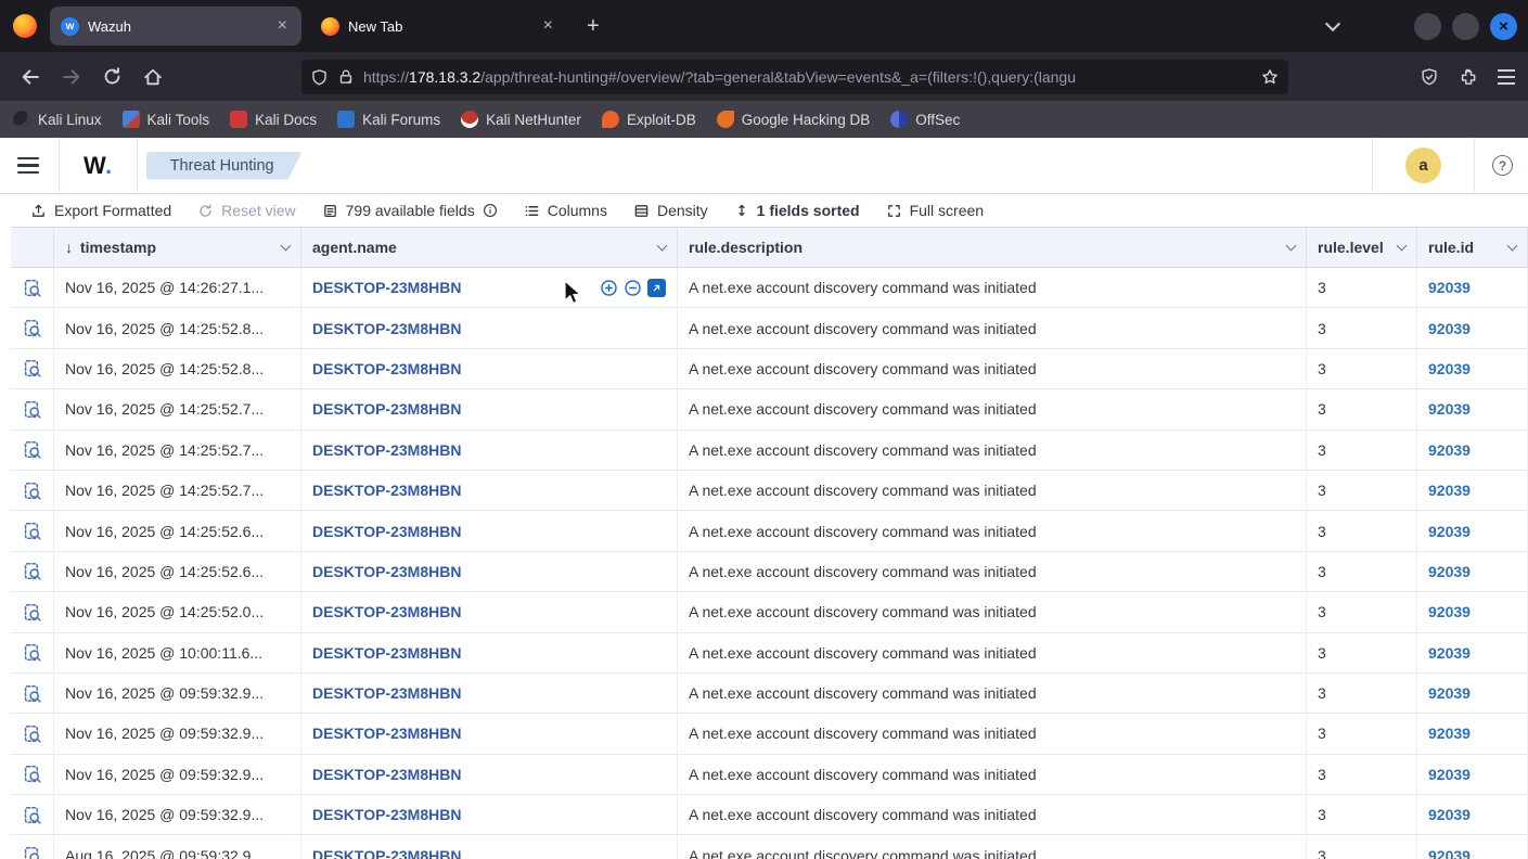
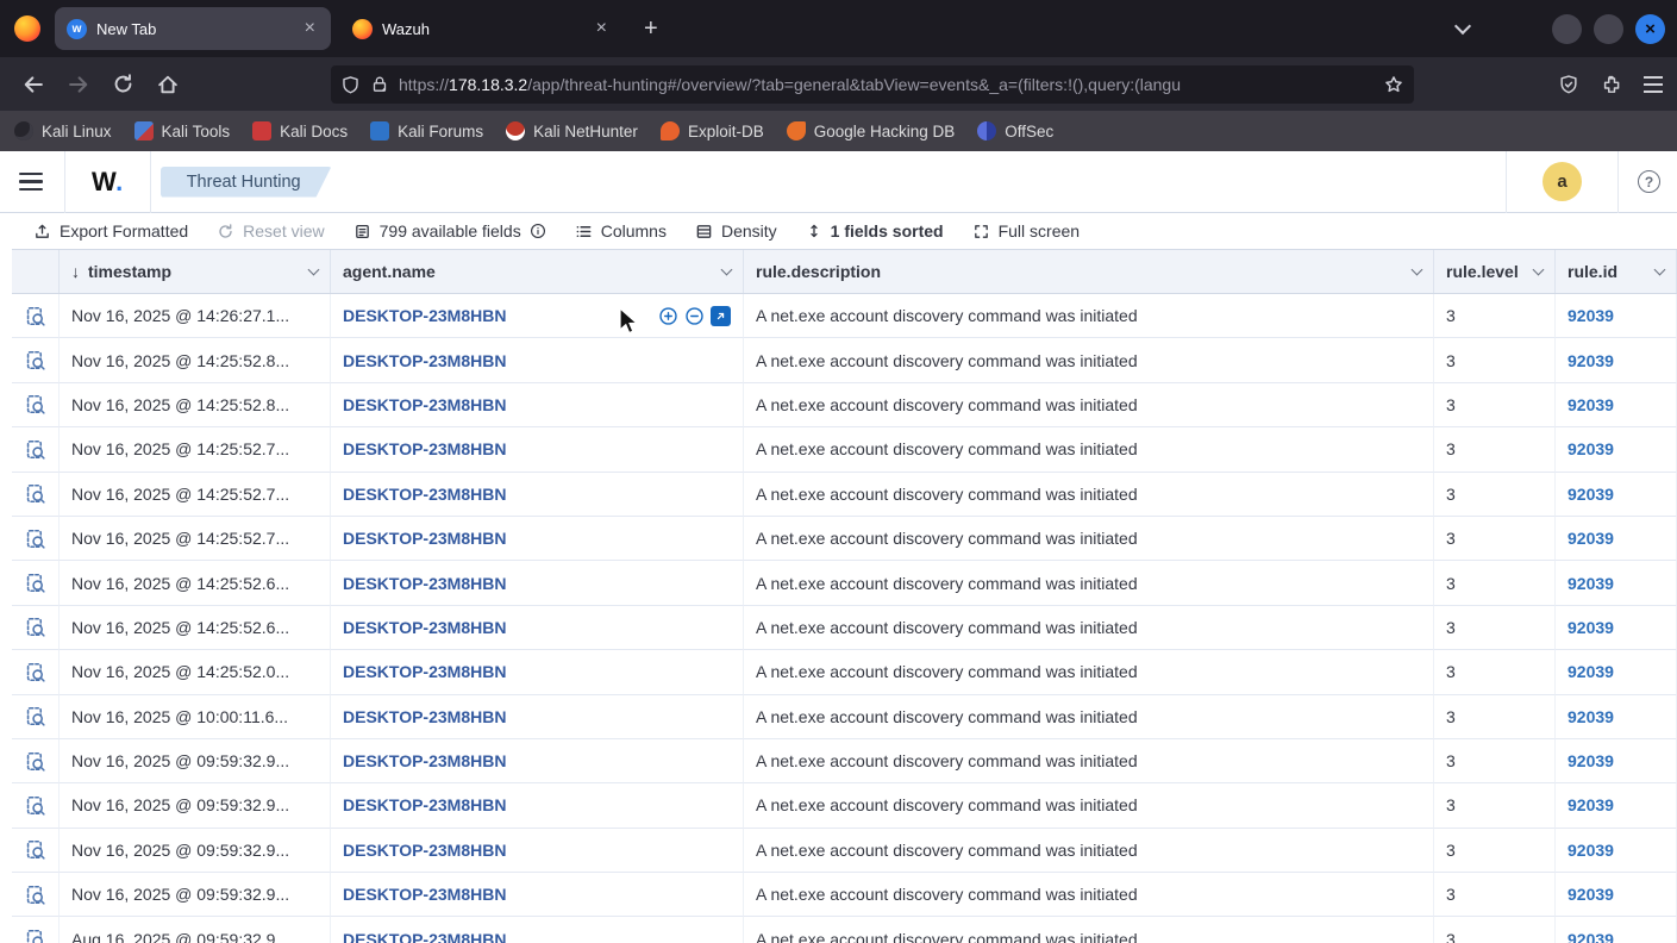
  w
- Wazuh
+ New Tab
  ×
- New Tab
+ Wazuh
  ×
  +
  ×
  https://178.18.3.2/app/threat-hunting#/overview/?tab=general&tabView=events&_a=(filters:!(),query:(langu
  Kali Linux
  Kali Tools
  Kali Docs
  Kali Forums
  Kali NetHunter
  Exploit-DB
  Google Hacking DB
  OffSec
  W.
  Threat Hunting
  a
  ?
  Export Formatted
  Reset view
  799 available fields
  Columns
  Density
  1 fields sorted
  Full screen
  ↓
  timestamp
  agent.name
  rule.description
  rule.level
  rule.id
  Nov 16, 2025 @ 14:26:27.1...
  DESKTOP-23M8HBN
  A net.exe account discovery command was initiated
  3
  92039
  Nov 16, 2025 @ 14:25:52.8...
  DESKTOP-23M8HBN
  A net.exe account discovery command was initiated
  3
  92039
  Nov 16, 2025 @ 14:25:52.8...
  DESKTOP-23M8HBN
  A net.exe account discovery command was initiated
  3
  92039
  Nov 16, 2025 @ 14:25:52.7...
  DESKTOP-23M8HBN
  A net.exe account discovery command was initiated
  3
  92039
  Nov 16, 2025 @ 14:25:52.7...
  DESKTOP-23M8HBN
  A net.exe account discovery command was initiated
  3
  92039
  Nov 16, 2025 @ 14:25:52.7...
  DESKTOP-23M8HBN
  A net.exe account discovery command was initiated
  3
  92039
  Nov 16, 2025 @ 14:25:52.6...
  DESKTOP-23M8HBN
  A net.exe account discovery command was initiated
  3
  92039
  Nov 16, 2025 @ 14:25:52.6...
  DESKTOP-23M8HBN
  A net.exe account discovery command was initiated
  3
  92039
  Nov 16, 2025 @ 14:25:52.0...
  DESKTOP-23M8HBN
  A net.exe account discovery command was initiated
  3
  92039
  Nov 16, 2025 @ 10:00:11.6...
  DESKTOP-23M8HBN
  A net.exe account discovery command was initiated
  3
  92039
  Nov 16, 2025 @ 09:59:32.9...
  DESKTOP-23M8HBN
  A net.exe account discovery command was initiated
  3
  92039
  Nov 16, 2025 @ 09:59:32.9...
  DESKTOP-23M8HBN
  A net.exe account discovery command was initiated
  3
  92039
  Nov 16, 2025 @ 09:59:32.9...
  DESKTOP-23M8HBN
  A net.exe account discovery command was initiated
  3
  92039
  Nov 16, 2025 @ 09:59:32.9...
  DESKTOP-23M8HBN
  A net.exe account discovery command was initiated
  3
  92039
  Aug 16, 2025 @ 09:59:32.9
  DESKTOP-23M8HBN
  A net.exe account discovery command was initiated
  3
  92039
